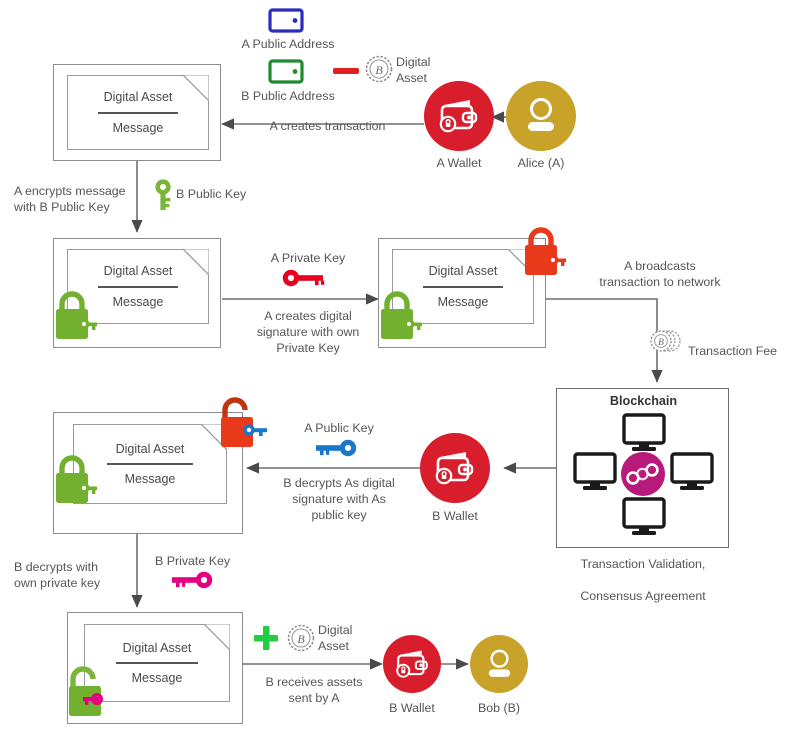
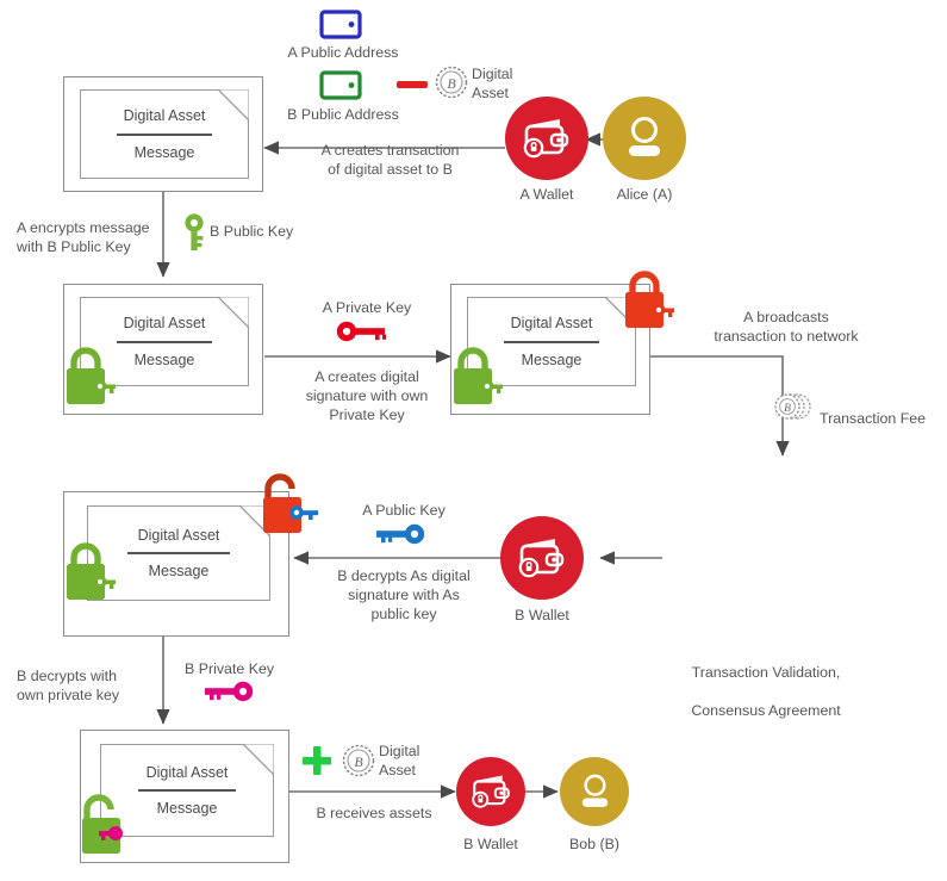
  A Public Address
  B Public Address
  B
  Digital
  Asset
  Digital Asset
  Message
  A creates transaction
+ of digital asset to B
  A Wallet
  Alice (A)
  A encrypts message
  with B Public Key
  B Public Key
  Digital Asset
  Message
  A Private Key
  A creates digital
  signature with own
  Private Key
  Digital Asset
  Message
  A broadcasts
  transaction to network
  B
  Transaction Fee
- Blockchain
  Transaction Validation,
  Consensus Agreement
  B Wallet
  A Public Key
  B decrypts As digital
  signature with As
  public key
  Digital Asset
  Message
  B decrypts with
  own private key
  B Private Key
  Digital Asset
  Message
  B
  Digital
  Asset
  B receives assets
- sent by A
  B Wallet
  Bob (B)
